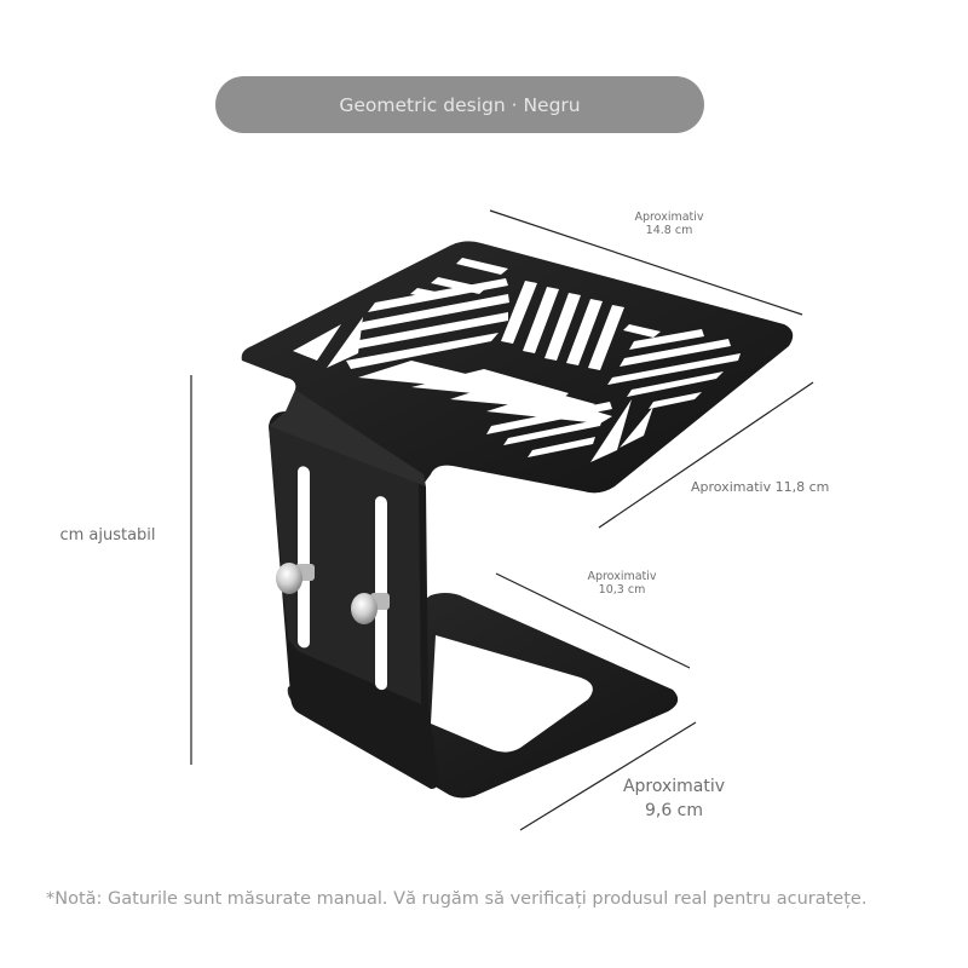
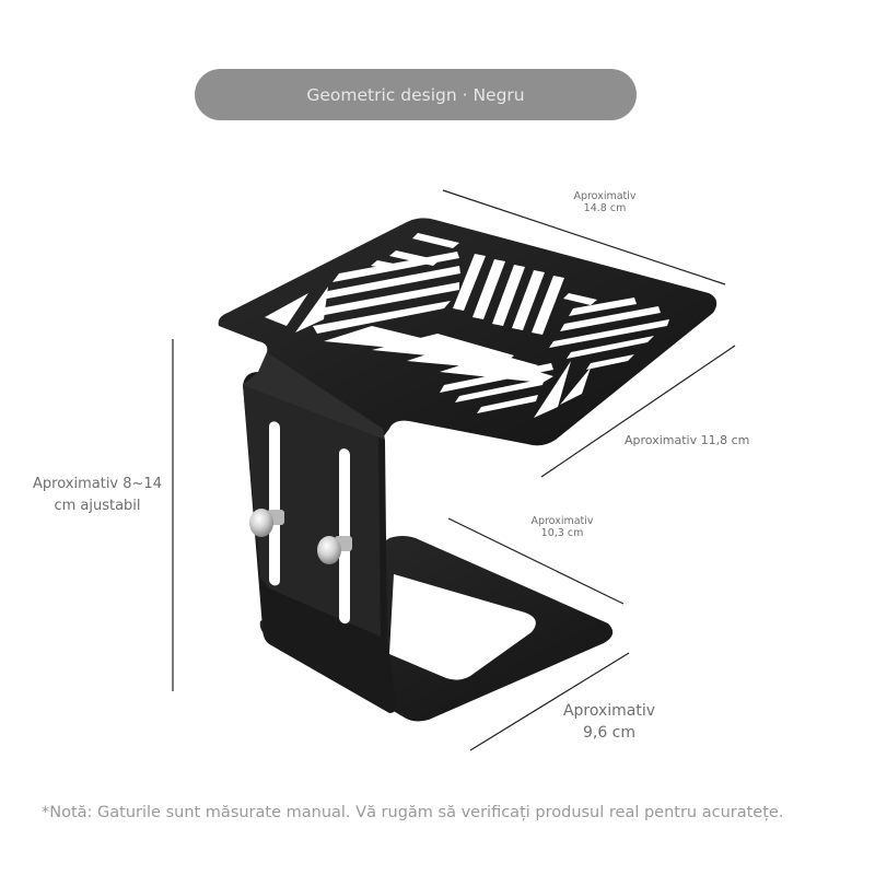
  Geometric design · Negru
  Aproximativ
  14.8 cm
  Aproximativ 11,8 cm
+ Aproximativ 8~14
  cm ajustabil
  Aproximativ
  10,3 cm
  Aproximativ
  9,6 cm
  *Notă: Gaturile sunt măsurate manual. Vă rugăm să verificați produsul real pentru acuratețe.
